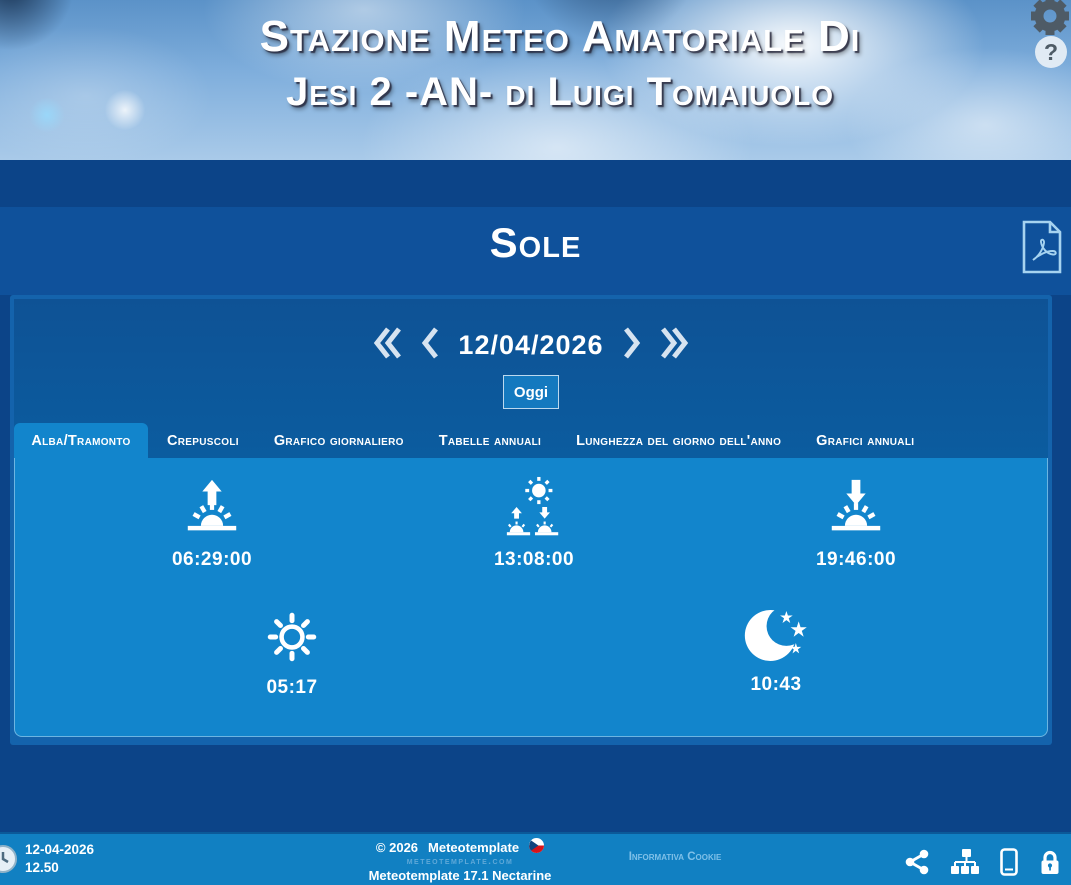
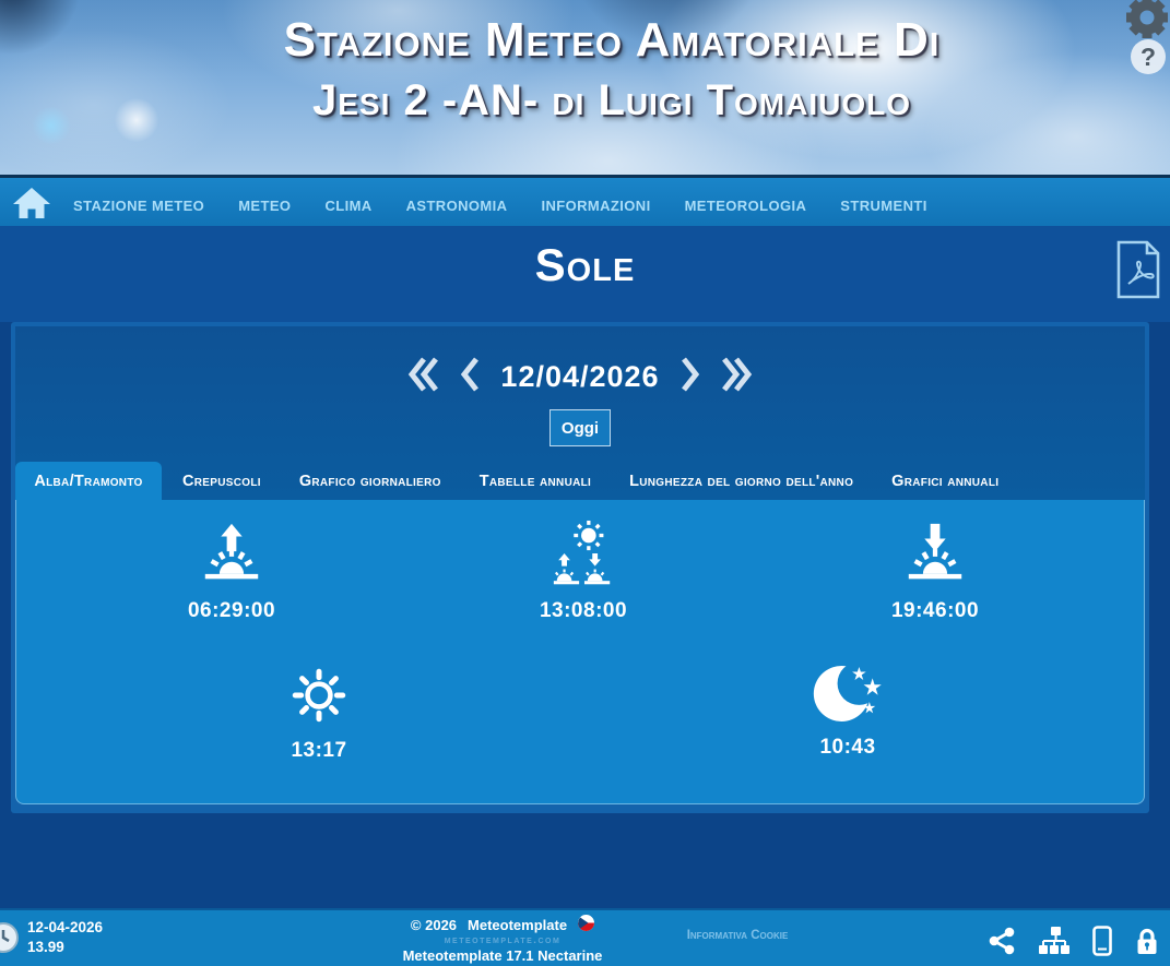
  Stazione Meteo Amatoriale Di
  Jesi 2 -AN- di Luigi Tomaiuolo
  ?
+ STAZIONE METEO
+ METEO
+ CLIMA
+ ASTRONOMIA
+ INFORMAZIONI
+ METEOROLOGIA
+ STRUMENTI
  Sole
  12/04/2026
  Oggi
  Alba/Tramonto
  Crepuscoli
  Grafico giornaliero
  Tabelle annuali
  Lunghezza del giorno dell'anno
  Grafici annuali
  06:29:00
  13:08:00
  19:46:00
- 05:17
+ 13:17
  10:43
  12-04-2026
- 12.50
+ 13.99
  © 2026
  Meteotemplate
  meteotemplate.com
  Meteotemplate 17.1 Nectarine
  Informativa Cookie
